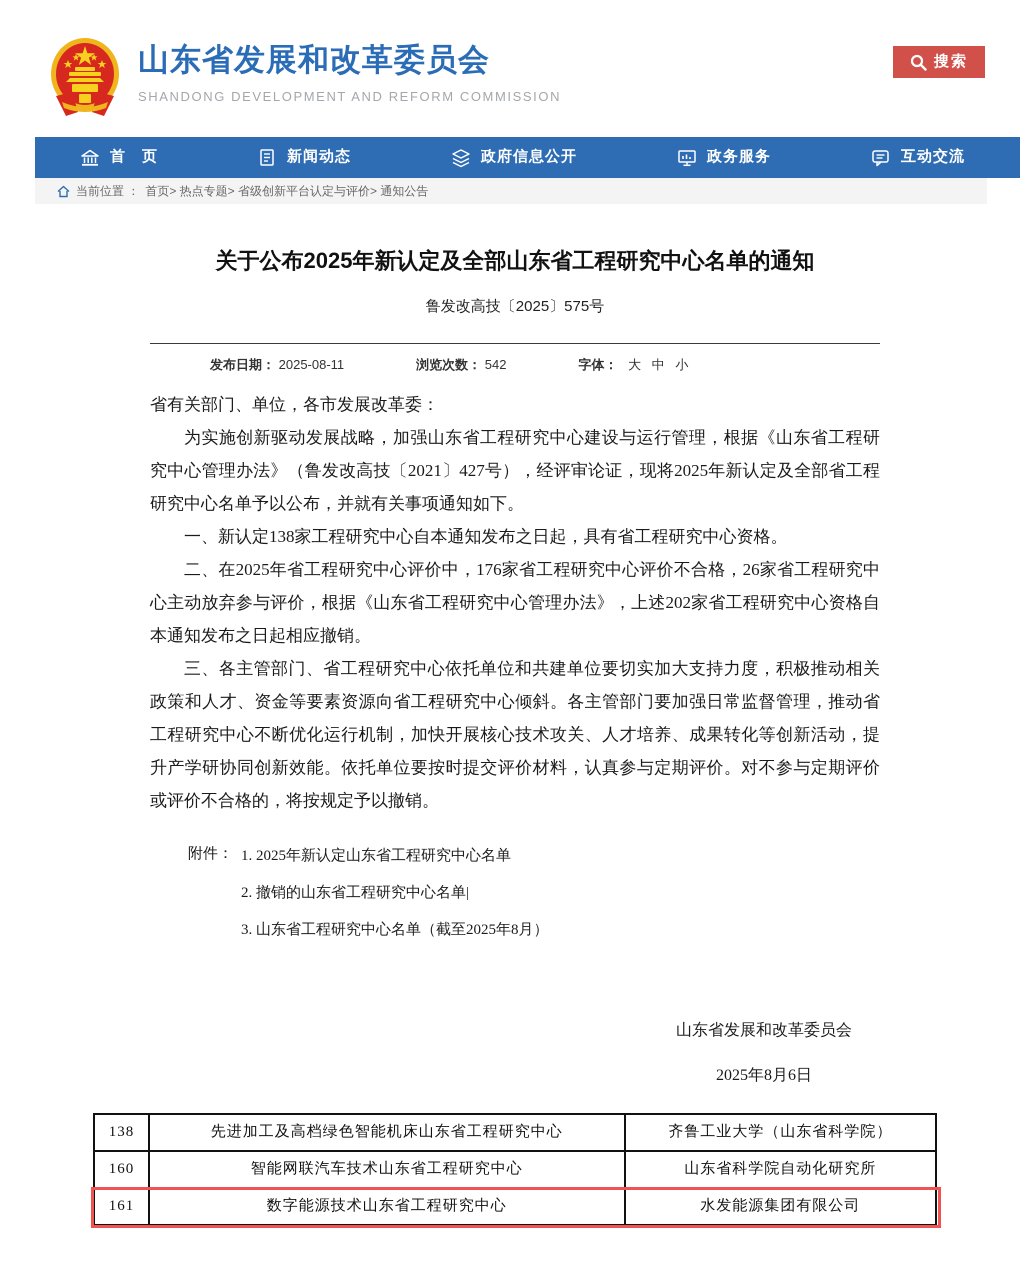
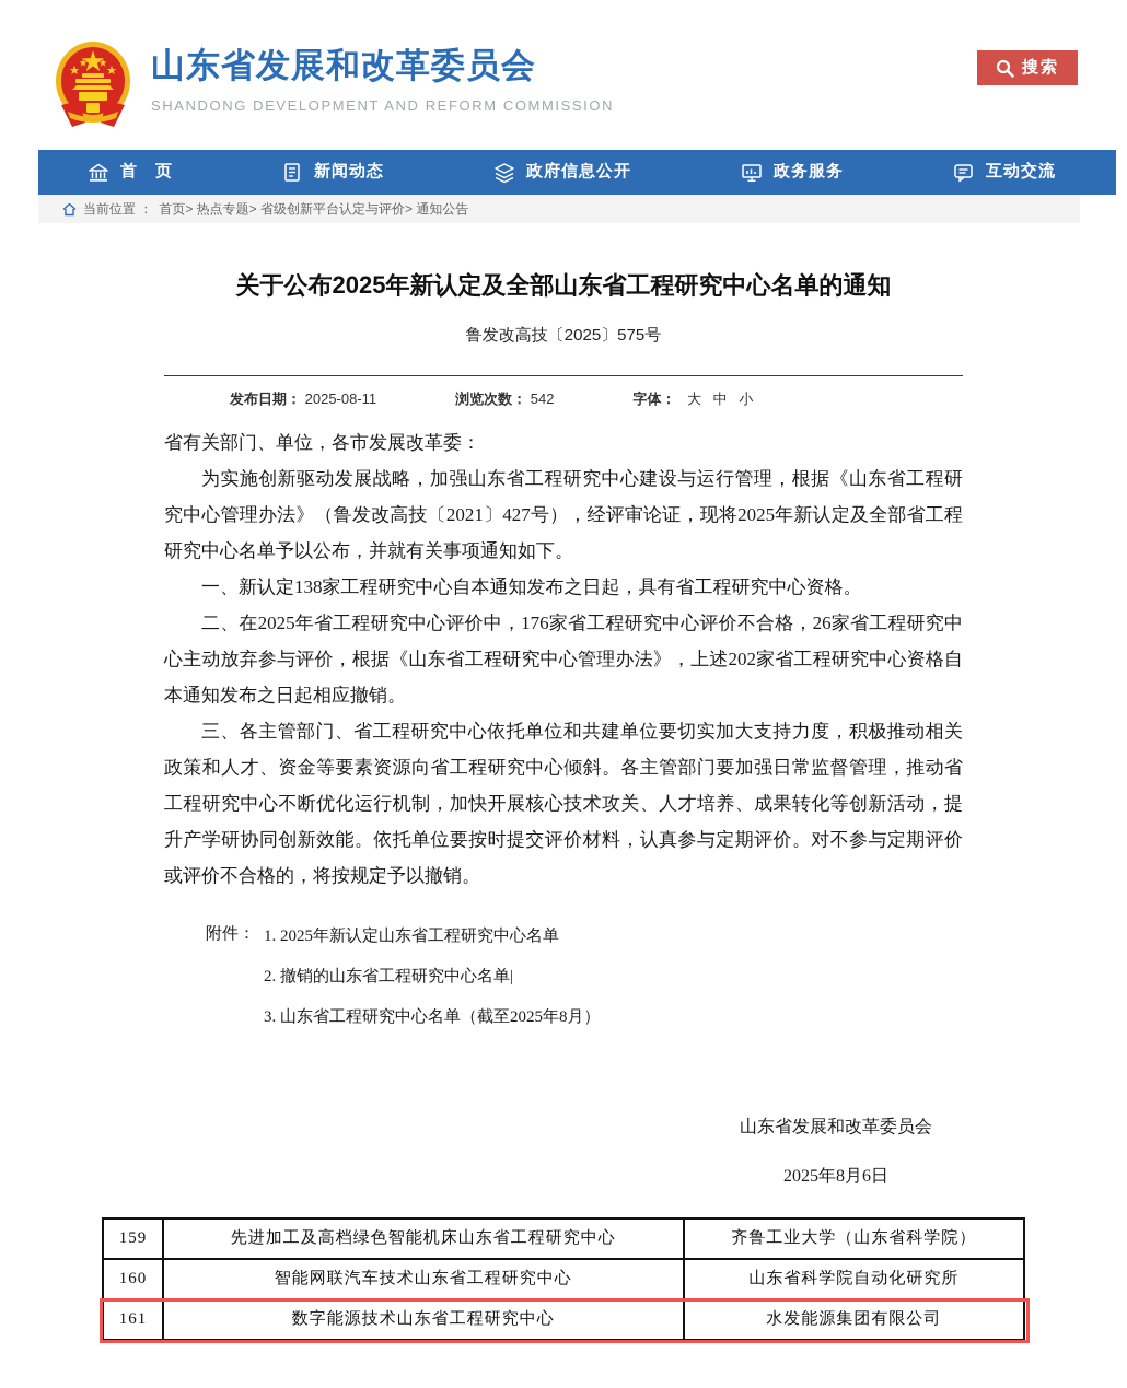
  山东省发展和改革委员会
  SHANDONG DEVELOPMENT AND REFORM COMMISSION
  搜索
  首 页
  新闻动态
  政府信息公开
  政务服务
  互动交流
  当前位置 ：
  首页> 热点专题> 省级创新平台认定与评价> 通知公告
  关于公布2025年新认定及全部山东省工程研究中心名单的通知
  鲁发改高技〔2025〕575号
  发布日期： 2025-08-11
  浏览次数： 542
  字体： 大 中 小
  省有关部门、单位，各市发展改革委：
  为实施创新驱动发展战略，加强山东省工程研究中心建设与运行管理，根据《山东省工程研究中心管理办法》（鲁发改高技〔2021〕427号），经评审论证，现将2025年新认定及全部省工程研究中心名单予以公布，并就有关事项通知如下。
  一、新认定138家工程研究中心自本通知发布之日起，具有省工程研究中心资格。
  二、在2025年省工程研究中心评价中，176家省工程研究中心评价不合格，26家省工程研究中心主动放弃参与评价，根据《山东省工程研究中心管理办法》，上述202家省工程研究中心资格自本通知发布之日起相应撤销。
  三、各主管部门、省工程研究中心依托单位和共建单位要切实加大支持力度，积极推动相关政策和人才、资金等要素资源向省工程研究中心倾斜。各主管部门要加强日常监督管理，推动省工程研究中心不断优化运行机制，加快开展核心技术攻关、人才培养、成果转化等创新活动，提升产学研协同创新效能。依托单位要按时提交评价材料，认真参与定期评价。对不参与定期评价或评价不合格的，将按规定予以撤销。
  附件：
  1. 2025年新认定山东省工程研究中心名单
  2. 撤销的山东省工程研究中心名单|
  3. 山东省工程研究中心名单（截至2025年8月）
  山东省发展和改革委员会
  2025年8月6日
- 138
+ 159
  先进加工及高档绿色智能机床山东省工程研究中心
  齐鲁工业大学（山东省科学院）
  160
  智能网联汽车技术山东省工程研究中心
  山东省科学院自动化研究所
  161
  数字能源技术山东省工程研究中心
  水发能源集团有限公司
